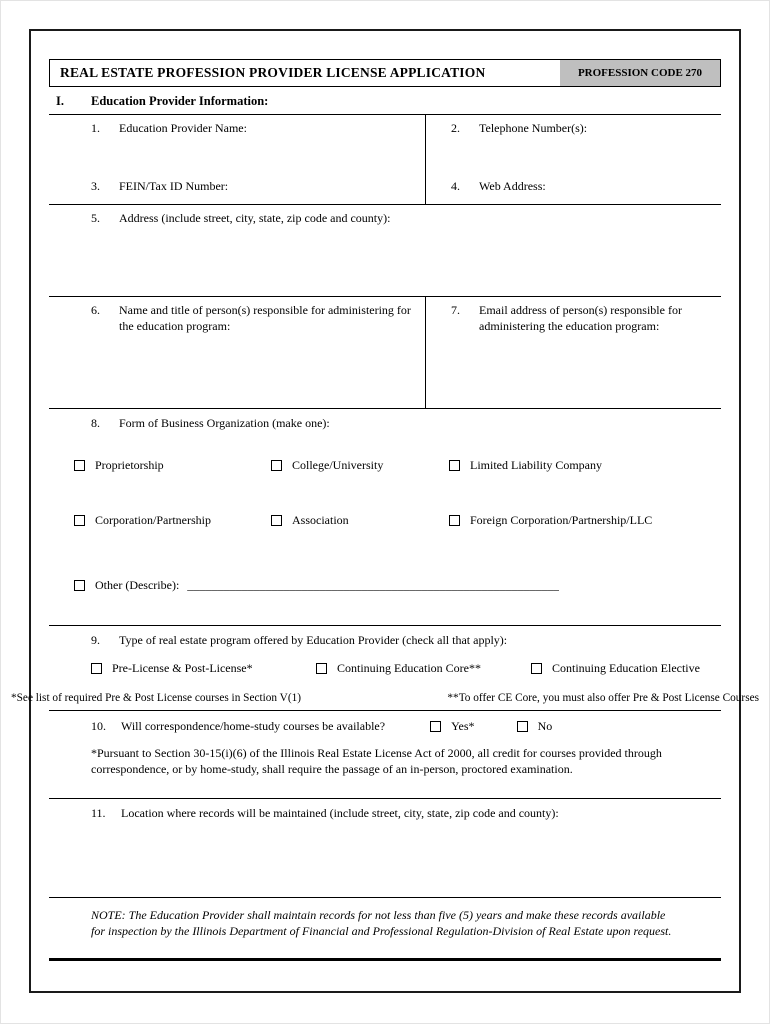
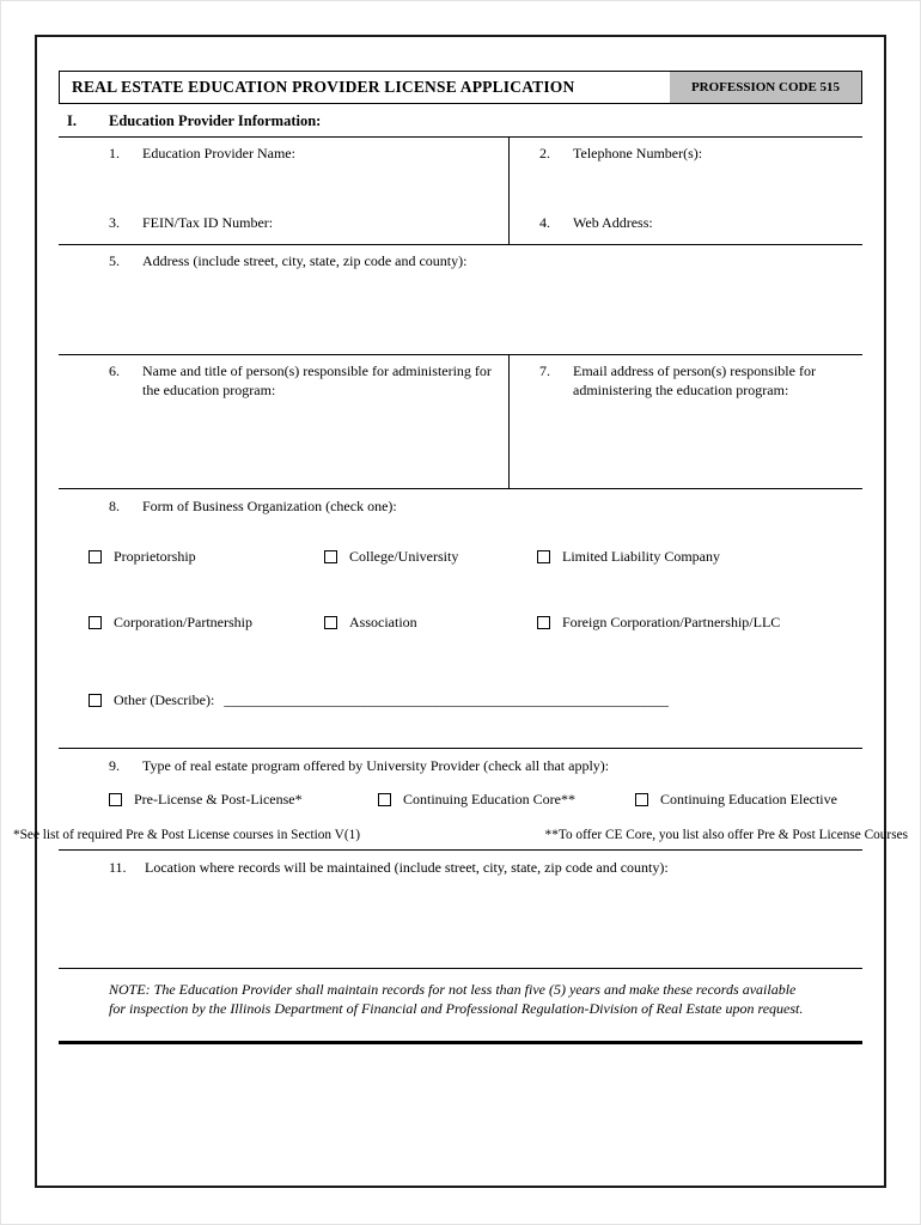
- REAL ESTATE PROFESSION PROVIDER LICENSE APPLICATION
+ REAL ESTATE EDUCATION PROVIDER LICENSE APPLICATION
- PROFESSION CODE 270
+ PROFESSION CODE 515
  I.
  Education Provider Information:
  1.
  Education Provider Name:
  3.
  FEIN/Tax ID Number:
  2.
  Telephone Number(s):
  4.
  Web Address:
  5.
  Address (include street, city, state, zip code and county):
  6.
  Name and title of person(s) responsible for administering for the education program:
  7.
  Email address of person(s) responsible for administering the education program:
  8.
- Form of Business Organization (make one):
+ Form of Business Organization (check one):
  Proprietorship
  College/University
  Limited Liability Company
  Corporation/Partnership
  Association
  Foreign Corporation/Partnership/LLC
  Other (Describe):
  ______________________________________________________________
  9.
- Type of real estate program offered by Education Provider (check all that apply):
+ Type of real estate program offered by University Provider (check all that apply):
  Pre-License & Post-License*
  Continuing Education Core**
  Continuing Education Elective
  *See list of required Pre & Post License courses in Section V(1)
- **To offer CE Core, you must also offer Pre & Post License Courses
+ **To offer CE Core, you list also offer Pre & Post License Courses
- 10.
- Will correspondence/home-study courses be available?
- Yes*
- No
- *Pursuant to Section 30-15(i)(6) of the Illinois Real Estate License Act of 2000, all credit for courses provided through correspondence, or by home-study, shall require the passage of an in-person, proctored examination.
  11.
  Location where records will be maintained (include street, city, state, zip code and county):
  NOTE: The Education Provider shall maintain records for not less than five (5) years and make these records available for inspection by the Illinois Department of Financial and Professional Regulation-Division of Real Estate upon request.
